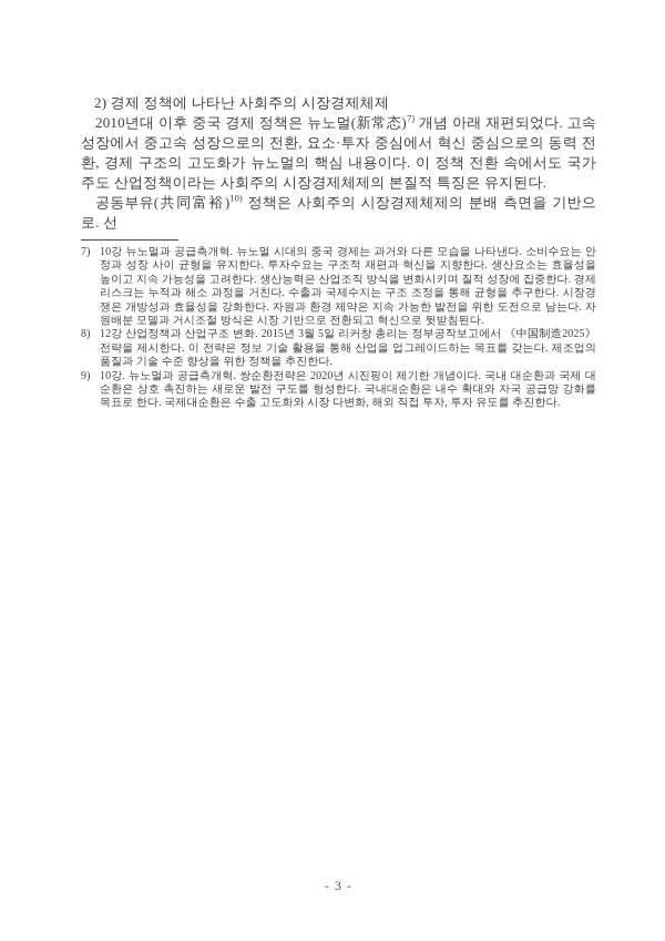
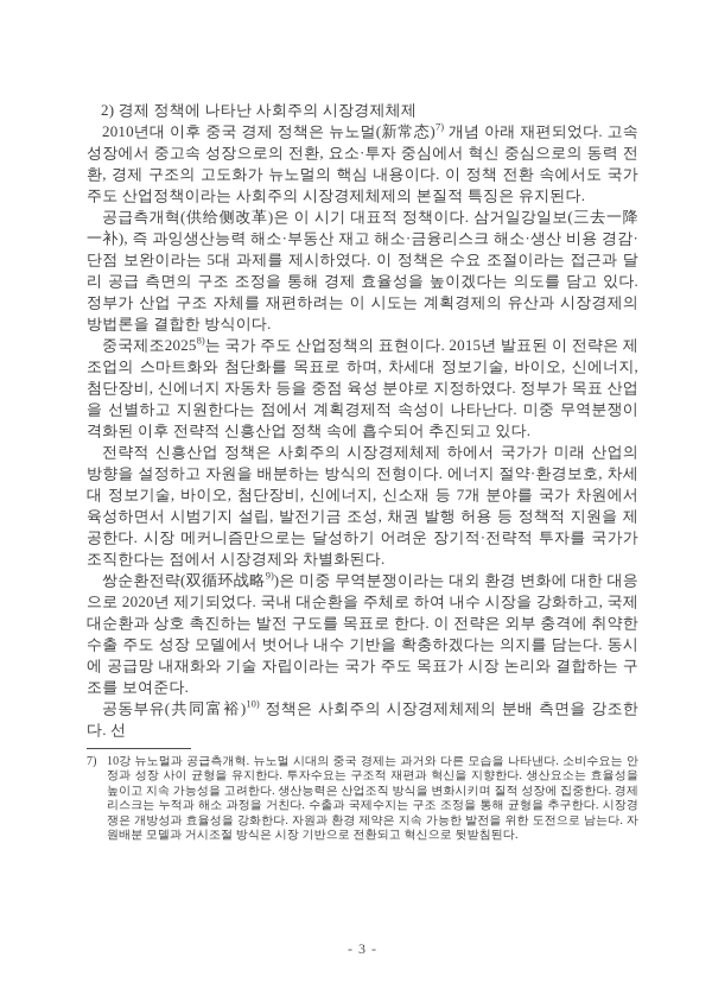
  2) 경제 정책에 나타난 사회주의 시장경제체제
  2010년대 이후 중국 경제 정책은 뉴노멀(新常态)7) 개념 아래 재편되었다. 고속 성장에서 중고속 성장으로의 전환, 요소·투자 중심에서 혁신 중심으로의 동력 전환, 경제 구조의 고도화가 뉴노멀의 핵심 내용이다. 이 정책 전환 속에서도 국가 주도 산업정책이라는 사회주의 시장경제체제의 본질적 특징은 유지된다.
+ 공급측개혁(供给侧改革)은 이 시기 대표적 정책이다. 삼거일강일보(三去一降一补), 즉 과잉생산능력 해소·부동산 재고 해소·금융리스크 해소·생산 비용 경감·단점 보완이라는 5대 과제를 제시하였다. 이 정책은 수요 조절이라는 접근과 달리 공급 측면의 구조 조정을 통해 경제 효율성을 높이겠다는 의도를 담고 있다. 정부가 산업 구조 자체를 재편하려는 이 시도는 계획경제의 유산과 시장경제의 방법론을 결합한 방식이다.
+ 중국제조20258)는 국가 주도 산업정책의 표현이다. 2015년 발표된 이 전략은 제조업의 스마트화와 첨단화를 목표로 하며, 차세대 정보기술, 바이오, 신에너지, 첨단장비, 신에너지 자동차 등을 중점 육성 분야로 지정하였다. 정부가 목표 산업을 선별하고 지원한다는 점에서 계획경제적 속성이 나타난다. 미중 무역분쟁이 격화된 이후 전략적 신흥산업 정책 속에 흡수되어 추진되고 있다.
+ 전략적 신흥산업 정책은 사회주의 시장경제체제 하에서 국가가 미래 산업의 방향을 설정하고 자원을 배분하는 방식의 전형이다. 에너지 절약·환경보호, 차세대 정보기술, 바이오, 첨단장비, 신에너지, 신소재 등 7개 분야를 국가 차원에서 육성하면서 시범기지 설립, 발전기금 조성, 채권 발행 허용 등 정책적 지원을 제공한다. 시장 메커니즘만으로는 달성하기 어려운 장기적·전략적 투자를 국가가 조직한다는 점에서 시장경제와 차별화된다.
+ 쌍순환전략(双循环战略9))은 미중 무역분쟁이라는 대외 환경 변화에 대한 대응으로 2020년 제기되었다. 국내 대순환을 주체로 하여 내수 시장을 강화하고, 국제 대순환과 상호 촉진하는 발전 구도를 목표로 한다. 이 전략은 외부 충격에 취약한 수출 주도 성장 모델에서 벗어나 내수 기반을 확충하겠다는 의지를 담는다. 동시에 공급망 내재화와 기술 자립이라는 국가 주도 목표가 시장 논리와 결합하는 구조를 보여준다.
- 공동부유(共同富裕)10) 정책은 사회주의 시장경제체제의 분배 측면을 기반으로. 선
+ 공동부유(共同富裕)10) 정책은 사회주의 시장경제체제의 분배 측면을 강조한다. 선
  7)
  10강 뉴노멀과 공급측개혁. 뉴노멀 시대의 중국 경제는 과거와 다른 모습을 나타낸다. 소비수요는 안정과 성장 사이 균형을 유지한다. 투자수요는 구조적 재편과 혁신을 지향한다. 생산요소는 효율성을 높이고 지속 가능성을 고려한다. 생산능력은 산업조직 방식을 변화시키며 질적 성장에 집중한다. 경제 리스크는 누적과 해소 과정을 거친다. 수출과 국제수지는 구조 조정을 통해 균형을 추구한다. 시장경쟁은 개방성과 효율성을 강화한다. 자원과 환경 제약은 지속 가능한 발전을 위한 도전으로 남는다. 자원배분 모델과 거시조절 방식은 시장 기반으로 전환되고 혁신으로 뒷받침된다.
- 8)
- 12강 산업정책과 산업구조 변화. 2015년 3월 5일 리커창 총리는 정부공작보고에서 《中国制造2025》 전략을 제시한다. 이 전략은 정보 기술 활용을 통해 산업을 업그레이드하는 목표를 갖는다. 제조업의 품질과 기술 수준 향상을 위한 정책을 추진한다.
- 9)
- 10강. 뉴노멀과 공급측개혁. 쌍순환전략은 2020년 시진핑이 제기한 개념이다. 국내 대순환과 국제 대순환은 상호 촉진하는 새로운 발전 구도를 형성한다. 국내대순환은 내수 확대와 자국 공급망 강화를 목표로 한다. 국제대순환은 수출 고도화와 시장 다변화, 해외 직접 투자, 투자 유도를 추진한다.
  - 3 -
